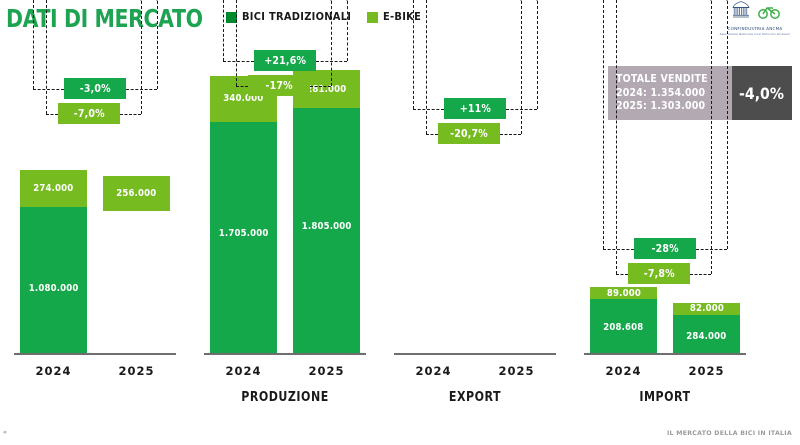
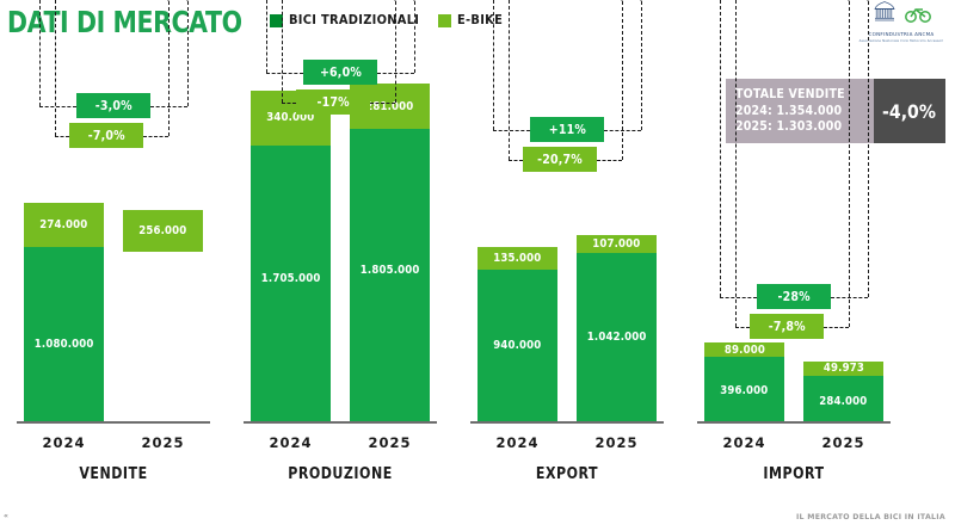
  DATI DI MERCATO
  BICI TRADIZIONALI
  E-BIKE
  TOTALE VENDITE
  2024: 1.354.000
  2025: 1.303.000
  -4,0%
  2024
  2025
  274.000
  1.080.000
  256.000
  -3,0%
  -7,0%
+ VENDITE
  2024
  2025
  340.000
  1.705.000
  81.000
  1.805.000
- +21,6%
+ +6,0%
  -17%
  PRODUZIONE
  2024
  2025
+ 135.000
+ 940.000
+ 107.000
+ 1.042.000
  +11%
  -20,7%
  EXPORT
  2024
  2025
  89.000
- 208.608
+ 396.000
- 82.000
+ 49.973
  284.000
  -28%
  -7,8%
  IMPORT
